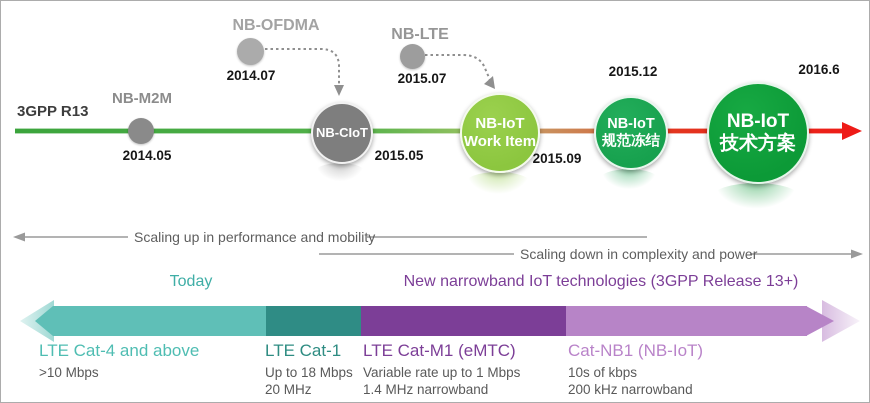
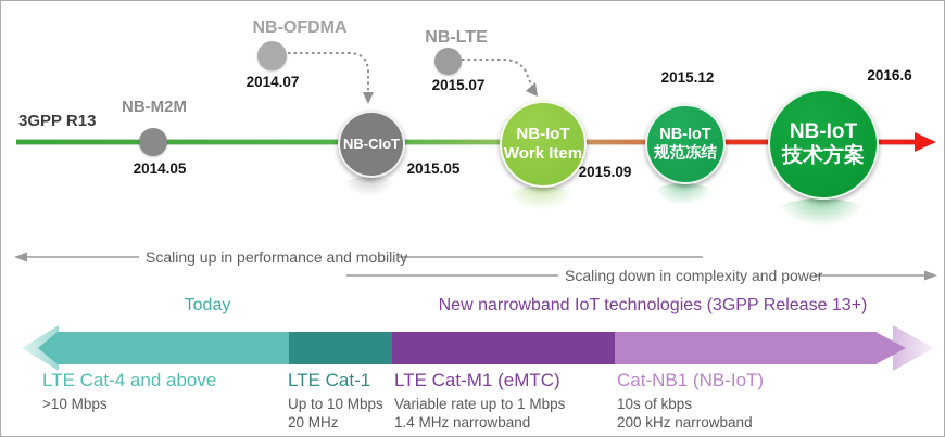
  3GPP R13
  NB-CIoT
  NB-IoT
  Work Item
  NB-IoT
  规范冻结
  NB-IoT
  技术方案
  NB-M2M
  NB-OFDMA
  NB-LTE
  2014.05
  2014.07
  2015.05
  2015.07
  2015.09
  2015.12
  2016.6
  Scaling up in performance and mobility
  Scaling down in complexity and power
  Today
  New narrowband IoT technologies (3GPP Release 13+)
  LTE Cat-4 and above
  >10 Mbps
  LTE Cat-1
- Up to 18 Mbps
+ Up to 10 Mbps
  20 MHz
  LTE Cat-M1 (eMTC)
  Variable rate up to 1 Mbps
  1.4 MHz narrowband
  Cat-NB1 (NB-IoT)
  10s of kbps
  200 kHz narrowband
